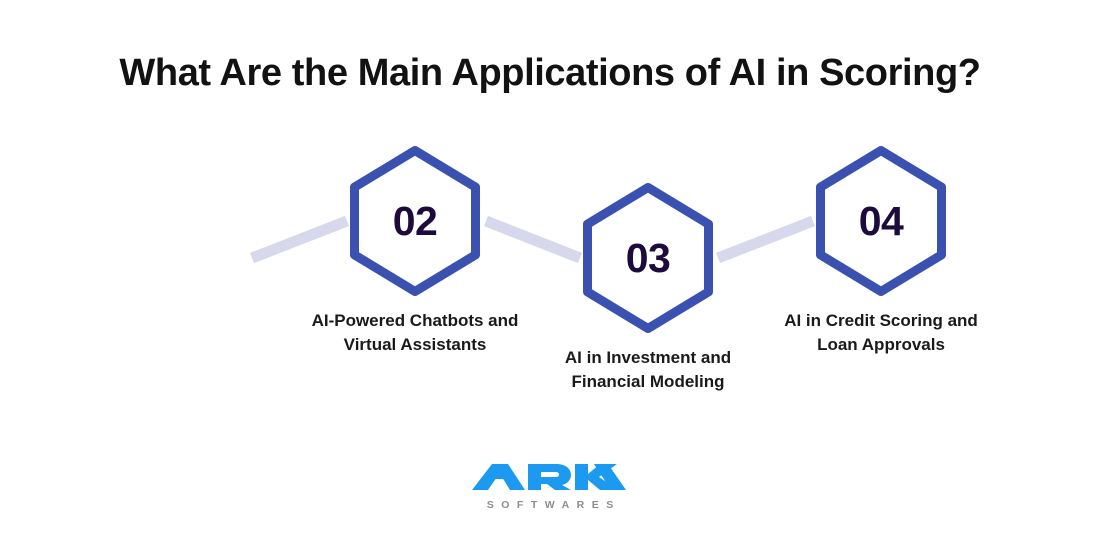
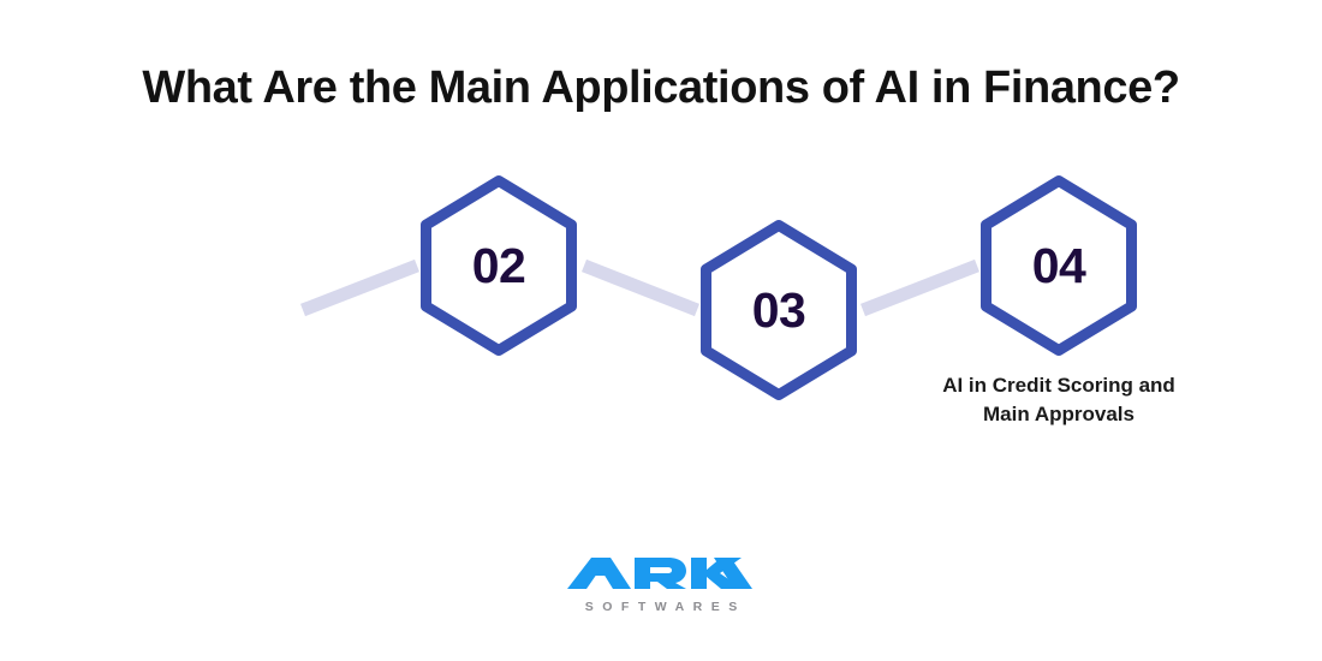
- What Are the Main Applications of AI in Scoring?
+ What Are the Main Applications of AI in Finance?
  02
- AI-Powered Chatbots and Virtual Assistants
  03
- AI in Investment and Financial Modeling
  04
- AI in Credit Scoring and Loan Approvals
+ AI in Credit Scoring and Main Approvals
  SOFTWARES
